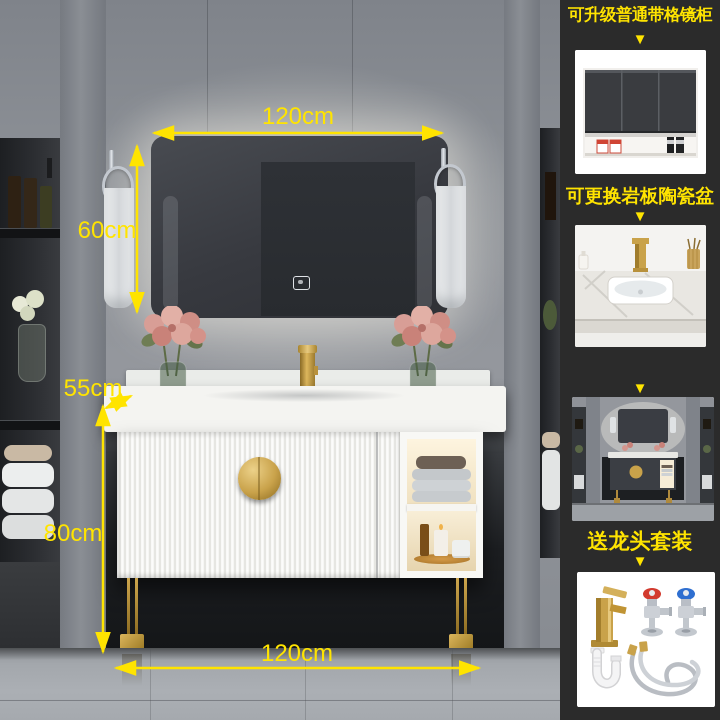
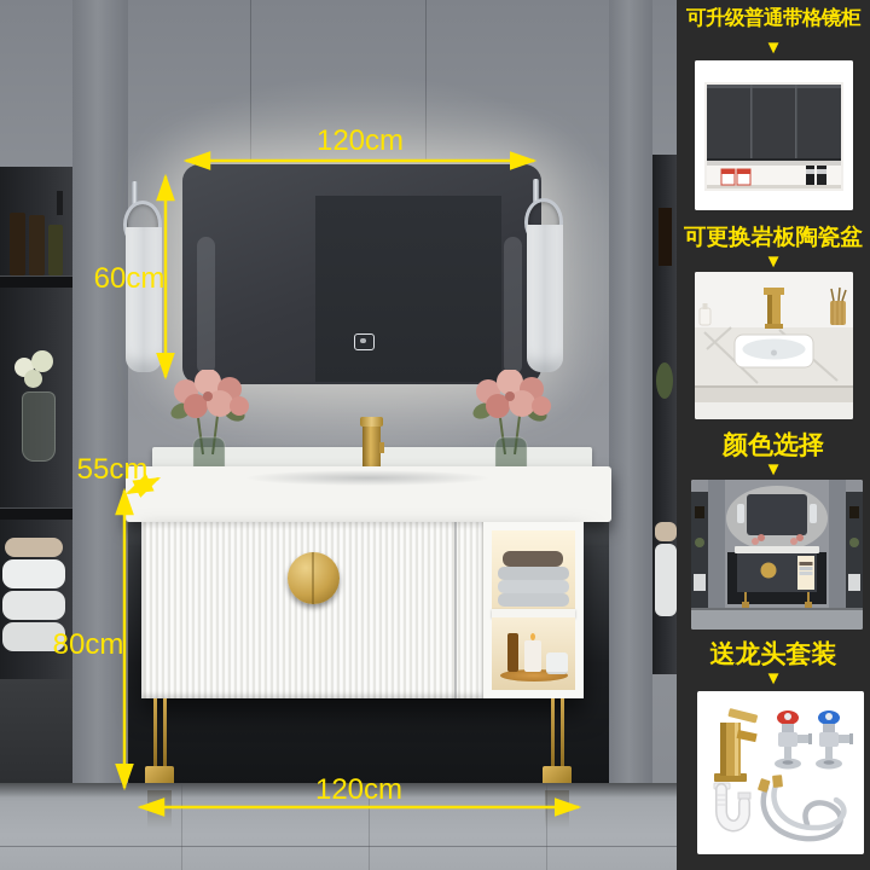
  120cm
  60cm
  55cm
  80cm
  120cm
  可升级普通带格镜柜
  ▼
  可更换岩板陶瓷盆
  ▼
+ 颜色选择
  ▼
  送龙头套装
  ▼
